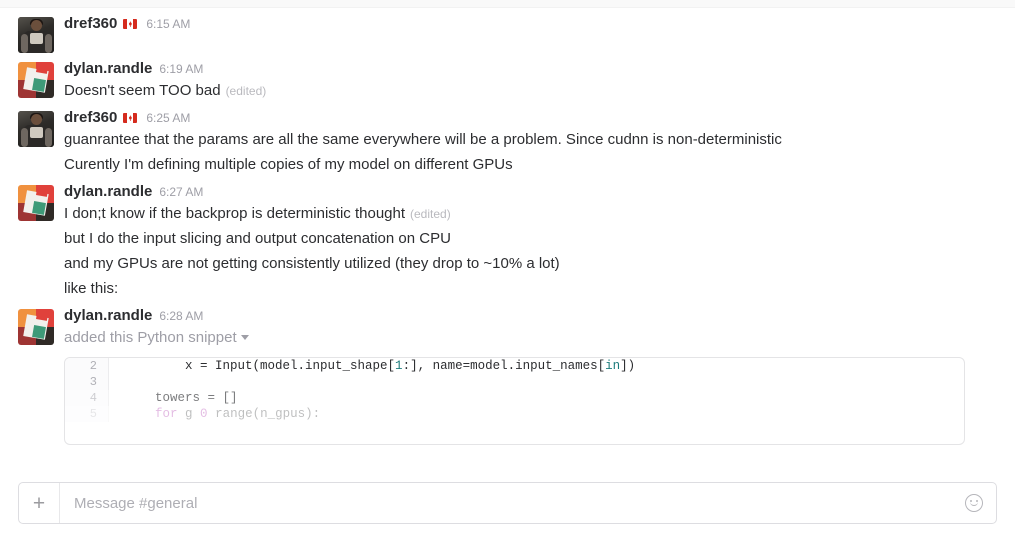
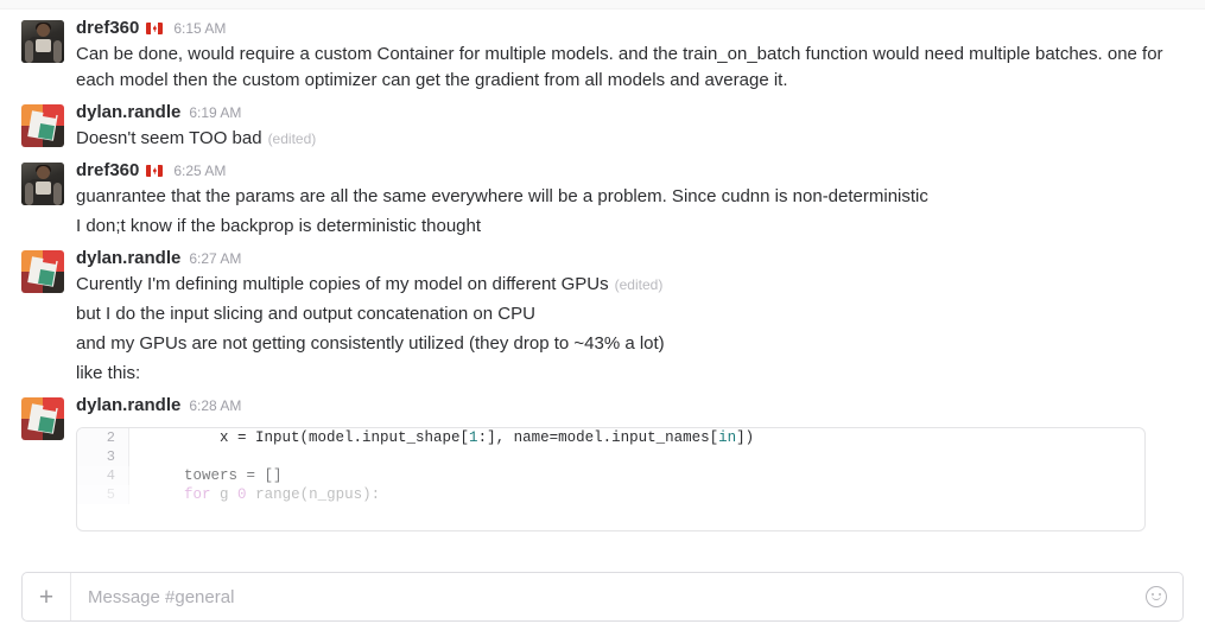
  dref360
  6:15 AM
+ Can be done, would require a custom Container for multiple models. and the train_on_batch function would need multiple batches. one for each model then the custom optimizer can get the gradient from all models and average it.
  dylan.randle
  6:19 AM
  Doesn't seem TOO bad (edited)
  dref360
  6:25 AM
  guanrantee that the params are all the same everywhere will be a problem. Since cudnn is non-deterministic
- Curently I'm defining multiple copies of my model on different GPUs
+ I don;t know if the backprop is deterministic thought
  dylan.randle
  6:27 AM
- I don;t know if the backprop is deterministic thought (edited)
+ Curently I'm defining multiple copies of my model on different GPUs (edited)
  but I do the input slicing and output concatenation on CPU
- and my GPUs are not getting consistently utilized (they drop to ~10% a lot)
+ and my GPUs are not getting consistently utilized (they drop to ~43% a lot)
  like this:
  dylan.randle
  6:28 AM
- added this Python snippet
  2
  x = Input(model.input_shape[1:], name=model.input_names[in])
  3
  4
  towers = []
  for g 0 range(n_gpus):
  +
  Message #general
